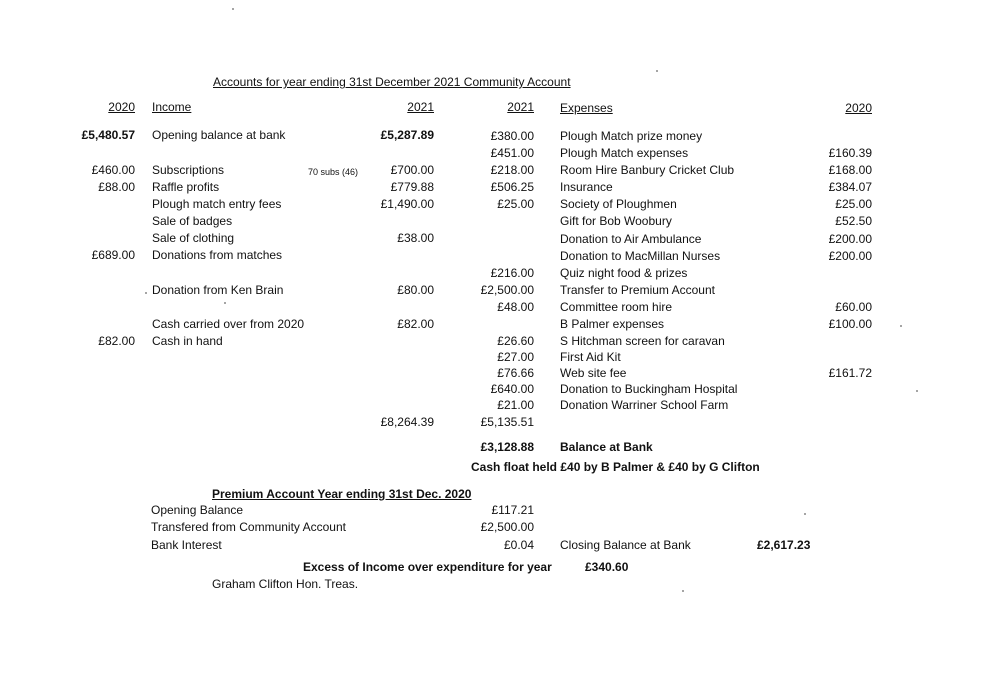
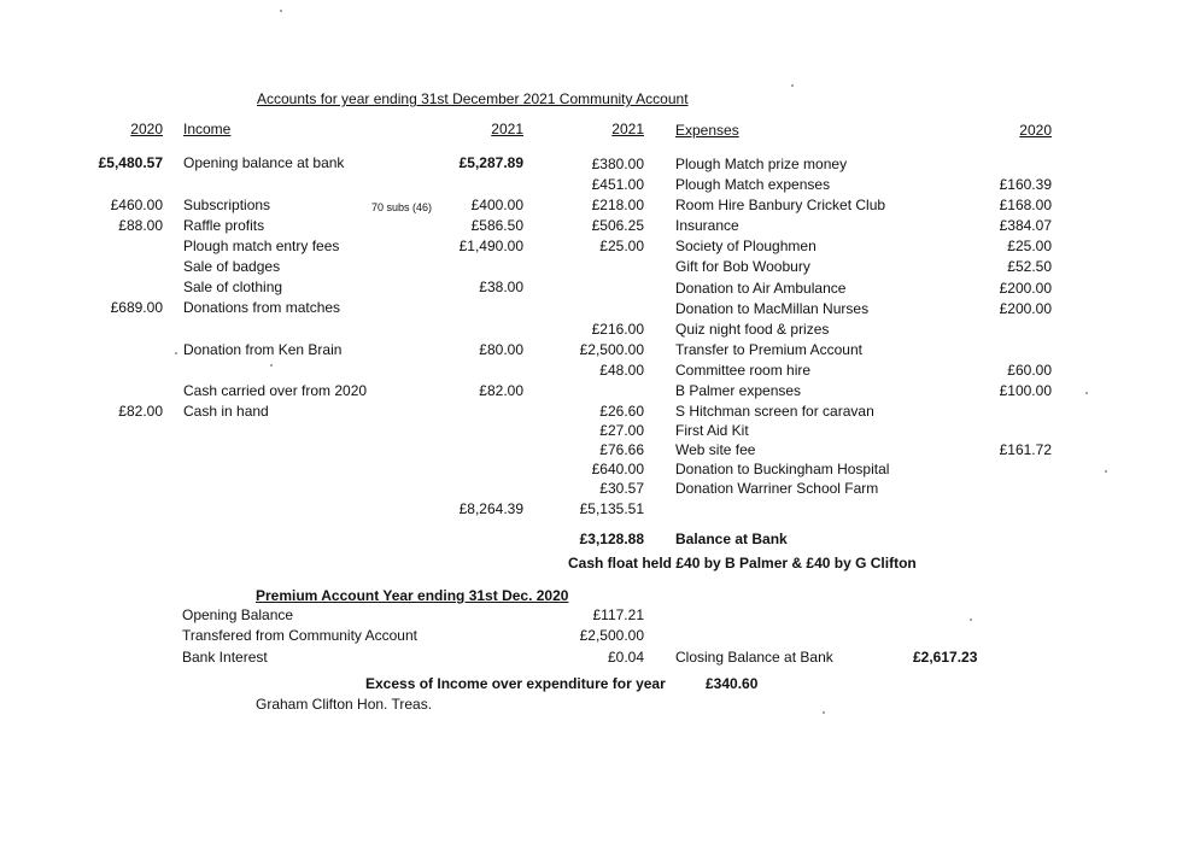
  Accounts for year ending 31st December 2021 Community Account
  2020
  Income
  2021
  2021
  Expenses
  2020
  £5,480.57
  Opening balance at bank
  £5,287.89
  £460.00
  Subscriptions
  70 subs (46)
- £700.00
+ £400.00
  £88.00
  Raffle profits
- £779.88
+ £586.50
  Plough match entry fees
  £1,490.00
  Sale of badges
  Sale of clothing
  £38.00
  £689.00
  Donations from matches
  Donation from Ken Brain
  £80.00
  Cash carried over from 2020
  £82.00
  £82.00
  Cash in hand
  £8,264.39
  £380.00
  Plough Match prize money
  £451.00
  Plough Match expenses
  £160.39
  £218.00
  Room Hire Banbury Cricket Club
  £168.00
  £506.25
  Insurance
  £384.07
  £25.00
  Society of Ploughmen
  £25.00
  Gift for Bob Woobury
  £52.50
  Donation to Air Ambulance
  £200.00
  Donation to MacMillan Nurses
  £200.00
  £216.00
  Quiz night food & prizes
  £2,500.00
  Transfer to Premium Account
  £48.00
  Committee room hire
  £60.00
  B Palmer expenses
  £100.00
  £26.60
  S Hitchman screen for caravan
  £27.00
  First Aid Kit
  £76.66
  Web site fee
  £161.72
  £640.00
  Donation to Buckingham Hospital
- £21.00
+ £30.57
  Donation Warriner School Farm
  £5,135.51
  £3,128.88
  Balance at Bank
  Cash float held £40 by B Palmer & £40 by G Clifton
  Premium Account Year ending 31st Dec. 2020
  Opening Balance
  £117.21
  Transfered from Community Account
  £2,500.00
  Bank Interest
  £0.04
  Closing Balance at Bank
  £2,617.23
  Excess of Income over expenditure for year
  £340.60
  Graham Clifton Hon. Treas.
